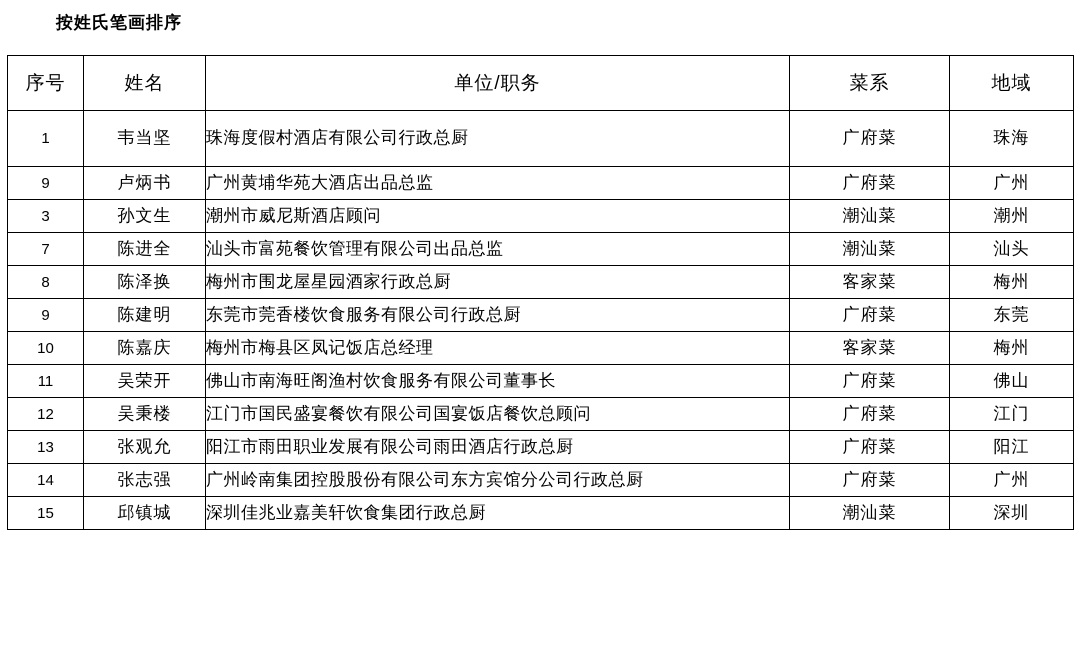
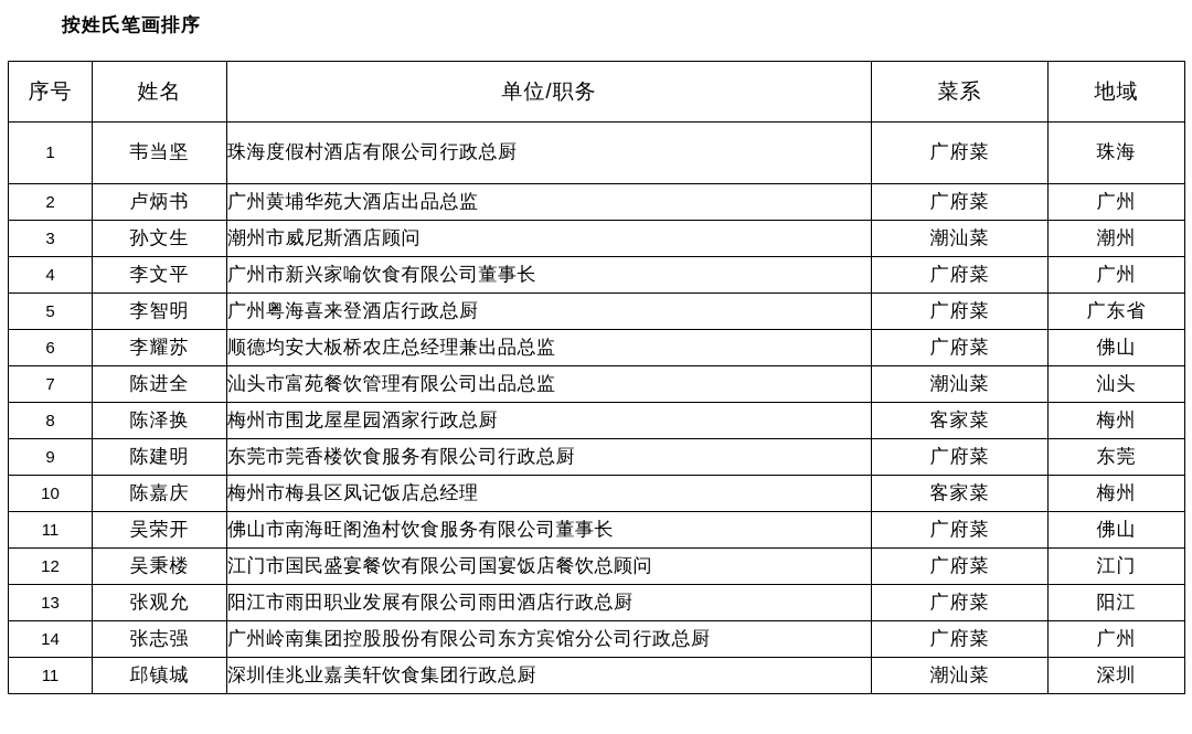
  按姓氏笔画排序
  序号	姓名	单位/职务	菜系	地域
  1	韦当坚	珠海度假村酒店有限公司行政总厨	广府菜	珠海
- 9	卢炳书	广州黄埔华苑大酒店出品总监	广府菜	广州
+ 2	卢炳书	广州黄埔华苑大酒店出品总监	广府菜	广州
  3	孙文生	潮州市威尼斯酒店顾问	潮汕菜	潮州
+ 4	李文平	广州市新兴家喻饮食有限公司董事长	广府菜	广州
+ 5	李智明	广州粤海喜来登酒店行政总厨	广府菜	广东省
+ 6	李耀苏	顺德均安大板桥农庄总经理兼出品总监	广府菜	佛山
  7	陈进全	汕头市富苑餐饮管理有限公司出品总监	潮汕菜	汕头
  8	陈泽换	梅州市围龙屋星园酒家行政总厨	客家菜	梅州
  9	陈建明	东莞市莞香楼饮食服务有限公司行政总厨	广府菜	东莞
  10	陈嘉庆	梅州市梅县区凤记饭店总经理	客家菜	梅州
  11	吴荣开	佛山市南海旺阁渔村饮食服务有限公司董事长	广府菜	佛山
  12	吴秉楼	江门市国民盛宴餐饮有限公司国宴饭店餐饮总顾问	广府菜	江门
  13	张观允	阳江市雨田职业发展有限公司雨田酒店行政总厨	广府菜	阳江
  14	张志强	广州岭南集团控股股份有限公司东方宾馆分公司行政总厨	广府菜	广州
- 15	邱镇城	深圳佳兆业嘉美轩饮食集团行政总厨	潮汕菜	深圳
+ 11	邱镇城	深圳佳兆业嘉美轩饮食集团行政总厨	潮汕菜	深圳
